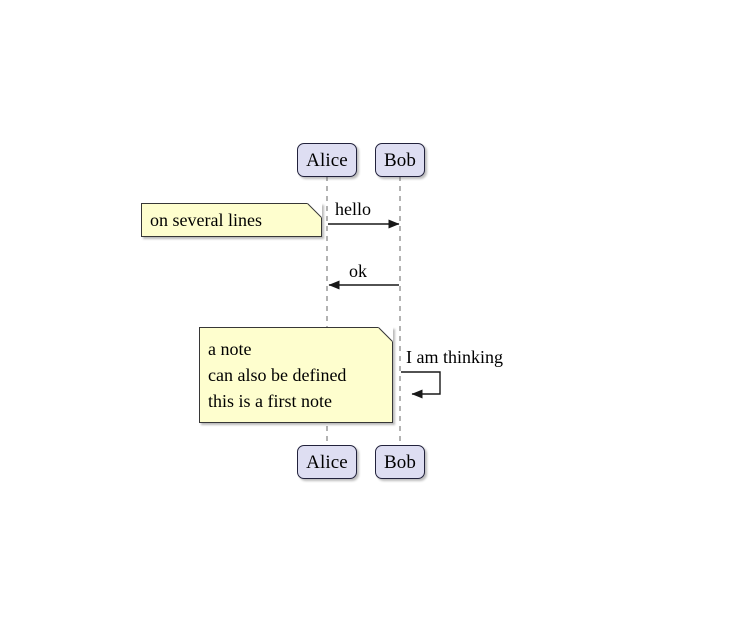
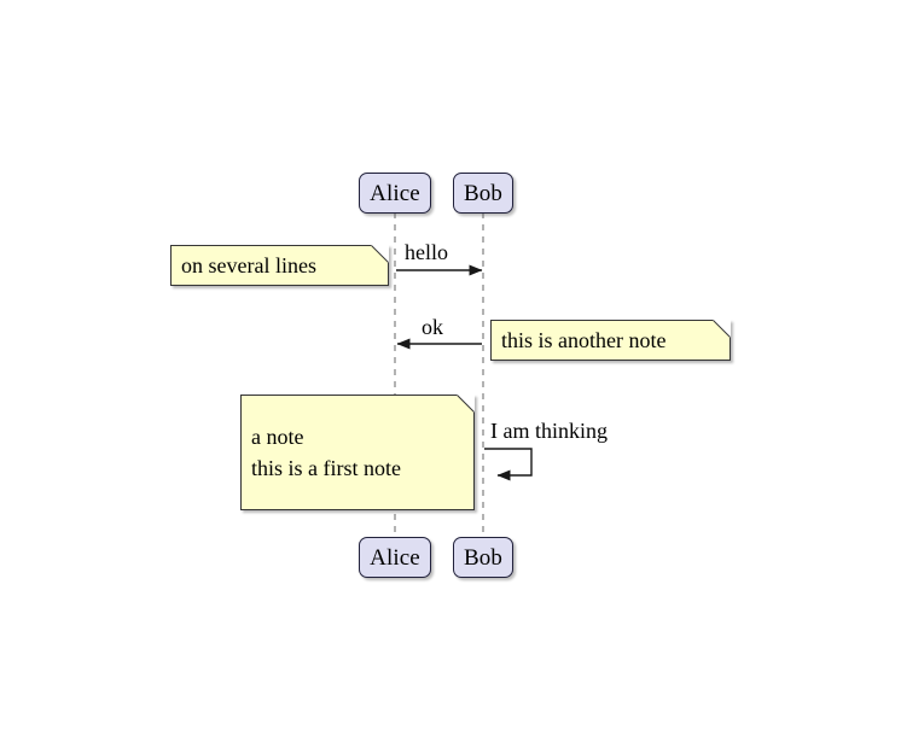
  Alice
  Bob
  Alice
  Bob
  on several lines
+ this is another note
  a note
- can also be defined
  this is a first note
  hello
  ok
  I am thinking
